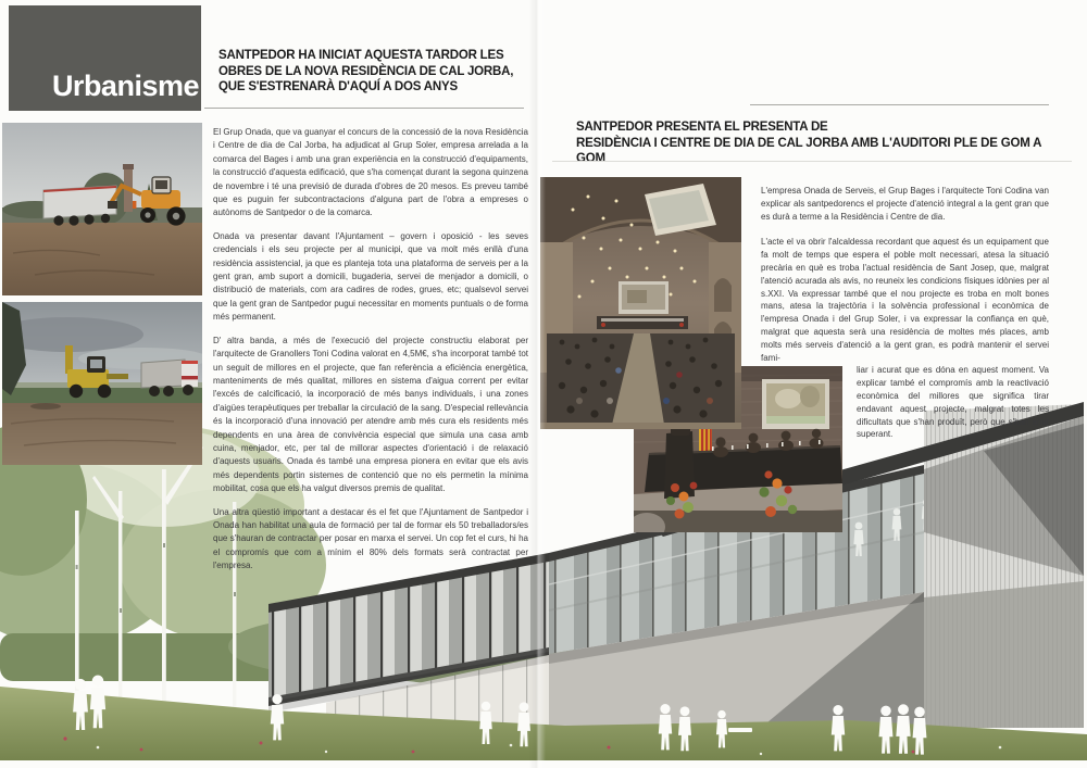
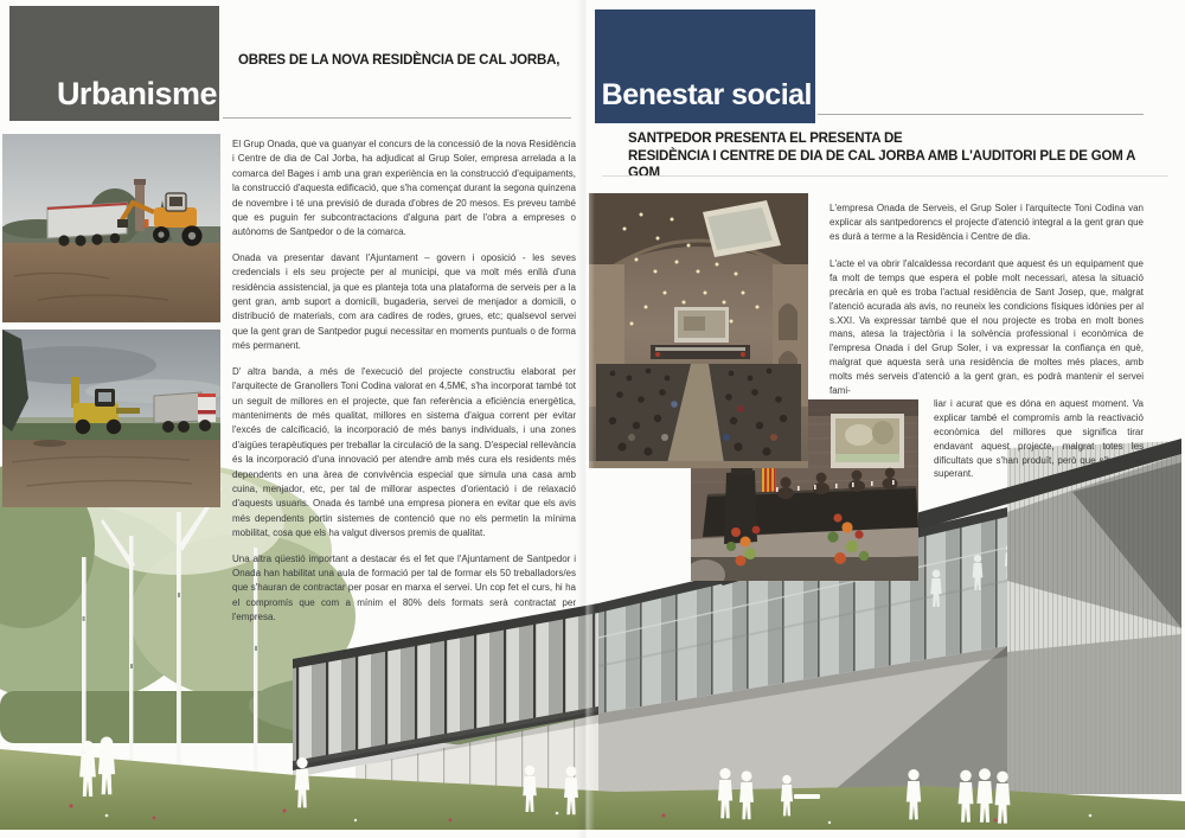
  Urbanisme
- SANTPEDOR HA INICIAT AQUESTA TARDOR LES
  OBRES DE LA NOVA RESIDÈNCIA DE CAL JORBA,
- QUE S'ESTRENARÀ D'AQUÍ A DOS ANYS
  El Grup Onada, que va guanyar el concurs de la concessió de la nova Residència i Centre de dia de Cal Jorba, ha adjudicat al Grup Soler, empresa arrelada a la comarca del Bages i amb una gran experiència en la construcció d'equipaments, la construcció d'aquesta edificació, que s'ha començat durant la segona quinzena de novembre i té una previsió de durada d'obres de 20 mesos. Es preveu també que es puguin fer subcontractacions d'alguna part de l'obra a empreses o autònoms de Santpedor o de la comarca.
  Onada va presentar davant l'Ajuntament – govern i oposició - les seves credencials i els seu projecte per al municipi, que va molt més enllà d'una residència assistencial, ja que es planteja tota una plataforma de serveis per a la gent gran, amb suport a domicili, bugaderia, servei de menjador a domicili, o distribució de materials, com ara cadires de rodes, grues, etc; qualsevol serve que la gent gran de Santpedor pugui necessitar en moments puntuals o de forma més permanent.
  D' altra banda, a més de l'execució del projecte constructiu elaborat per l'arquitecte de Granollers Toni Codina valorat en 4,5M€, s'ha incorporat també tot un seguit de millores en el projecte, que fan referència a eficiència energètica, manteniments de més qualitat, millores en sistema d'aigua corrent per evitar l'excés de calcificació, la incorporació de més banys individuals, i una zones d'aigües terapèutiques per treballar la circulació de la sang. D'especial rellevància és la incorporació d'una innovació per atendre amb més cura els residents més dependents en una àrea de convivència especial que simula una casa amb cuina, menjador, etc, per tal de millorar aspectes d'orientació i de relaxació d'aquests usuaris. Onada és també una empresa pionera en evitar que els avis més dependents portin sistemes de contenció que no els permetin la mínima mobilitat, cosa que els ha valgut diversos premis de qualitat.
  Una altra qüestió important a destacar és el fet que l'Ajuntament de Santpedor Onada han habilitat una aula de formació per tal de formar els 50 treballadors/es que s'hauran de contractar per posar en marxa el servei. Un cop fet el curs, hi ha el compromís que com a mínim el 80% dels formats serà contractat per l'empresa.
+ Benestar social
  SANTPEDOR PRESENTA EL PRESENTA DE
  RESIDÈNCIA I CENTRE DE DIA DE CAL JORBA AMB L'AUDITORI PLE DE GOM A GOM
- L'empresa Onada de Serveis, el Grup Bages i l'arquitecte Toni Codina van explicar als santpedorencs el projecte d'atenció integral a la gent gran que es durà a terme a la Residència i Centre de dia.
+ L'empresa Onada de Serveis, el Grup Soler i l'arquitecte Toni Codina van explicar als santpedorencs el projecte d'atenció integral a la gent gran que es durà a terme a la Residència i Centre de dia.
  L'acte el va obrir l'alcaldessa recordant que aquest és un equipament que fa molt de temps que espera el poble molt necessari, atesa la situació precària en què es troba l'actual residència de Sant Josep, que, malgrat l'atenció acurada als avis, no reuneix les condicions físiques idònies per al s.XXI. Va expressar també que el nou projecte es troba en molt bones mans, atesa la trajectòria i la solvència professional i econòmica de l'empresa Onada i del Grup Soler, i va expressar la confiança en què, malgrat que aquesta serà una residència de moltes més places, amb molts més serveis d'atenció a la gent gran, es podrà mantenir el servei fami-
  liar i acurat que es dóna en aquest moment. Va explicar també el compromís amb la reactivació econòmica del millores que significa tirar endavant aquest projecte, malgrat totes les dificultats que s'han produït, però que s'han anat superant.
